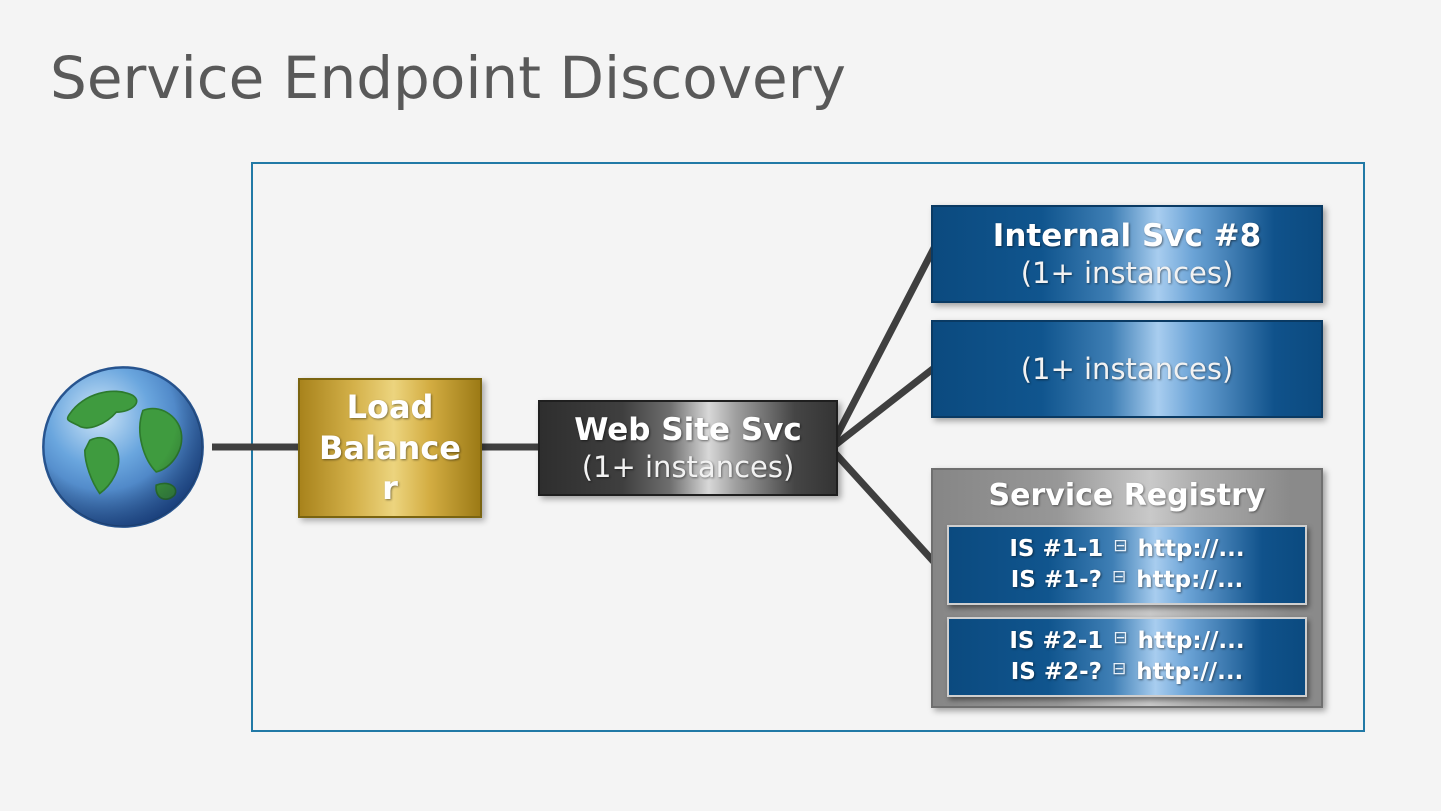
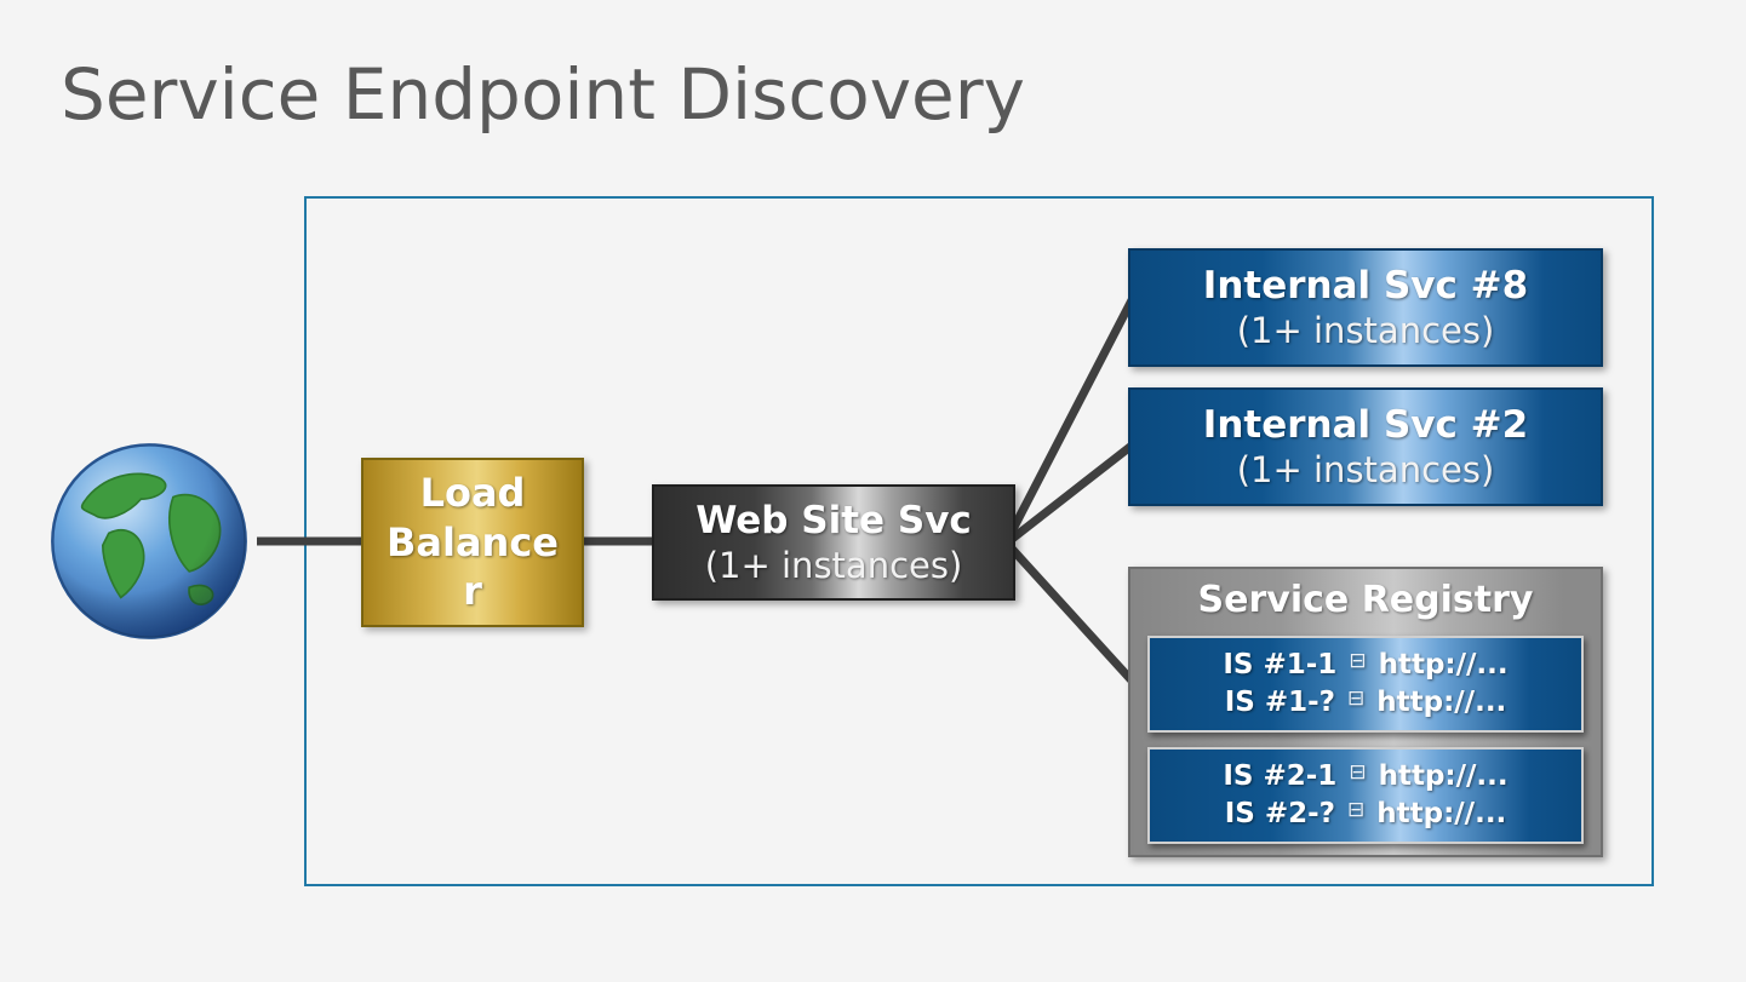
  Service Endpoint Discovery
  Load Balancer
  Web Site Svc
  (1+ instances)
  Internal Svc #8
  (1+ instances)
+ Internal Svc #2
  (1+ instances)
  Service Registry
  IS #1-1
  ⊟
  http://...
  IS #1-?
  ⊟
  http://...
  IS #2-1
  ⊟
  http://...
  IS #2-?
  ⊟
  http://...
